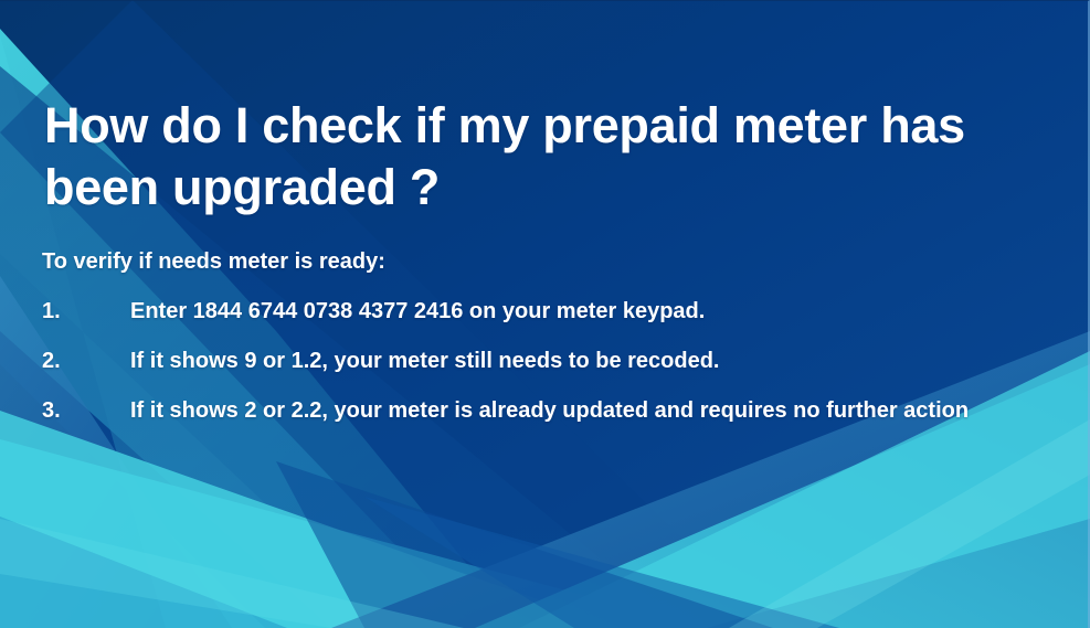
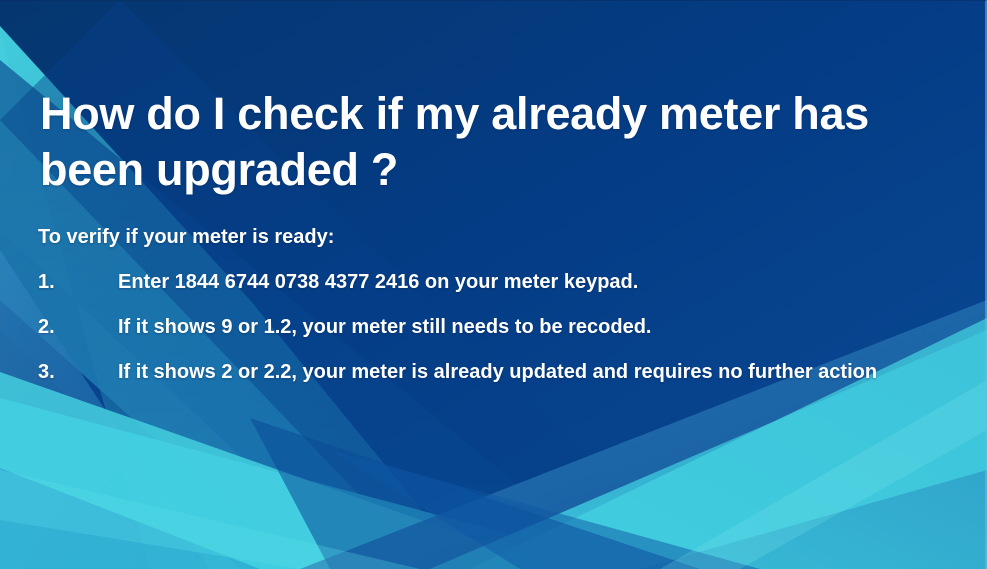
- How do I check if my prepaid meter has been upgraded ?
+ How do I check if my already meter has been upgraded ?
- To verify if needs meter is ready:
+ To verify if your meter is ready:
  1.
  Enter 1844 6744 0738 4377 2416 on your meter keypad.
  2.
  If it shows 9 or 1.2, your meter still needs to be recoded.
  3.
  If it shows 2 or 2.2, your meter is already updated and requires no further action
